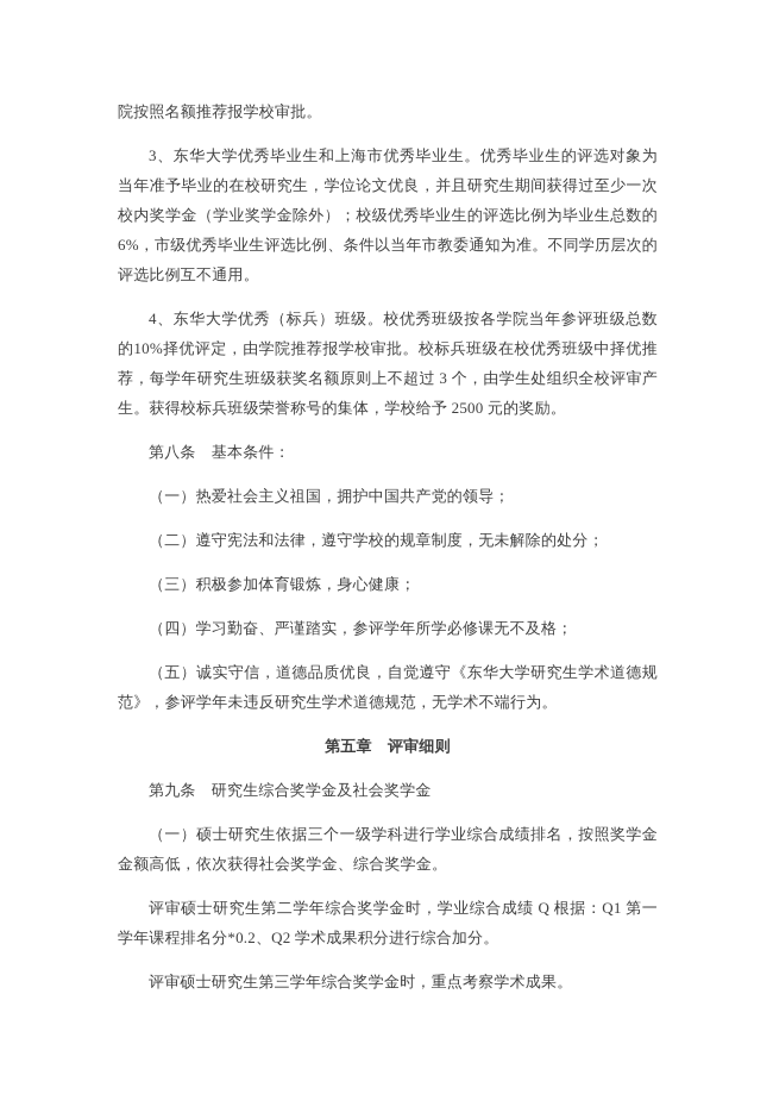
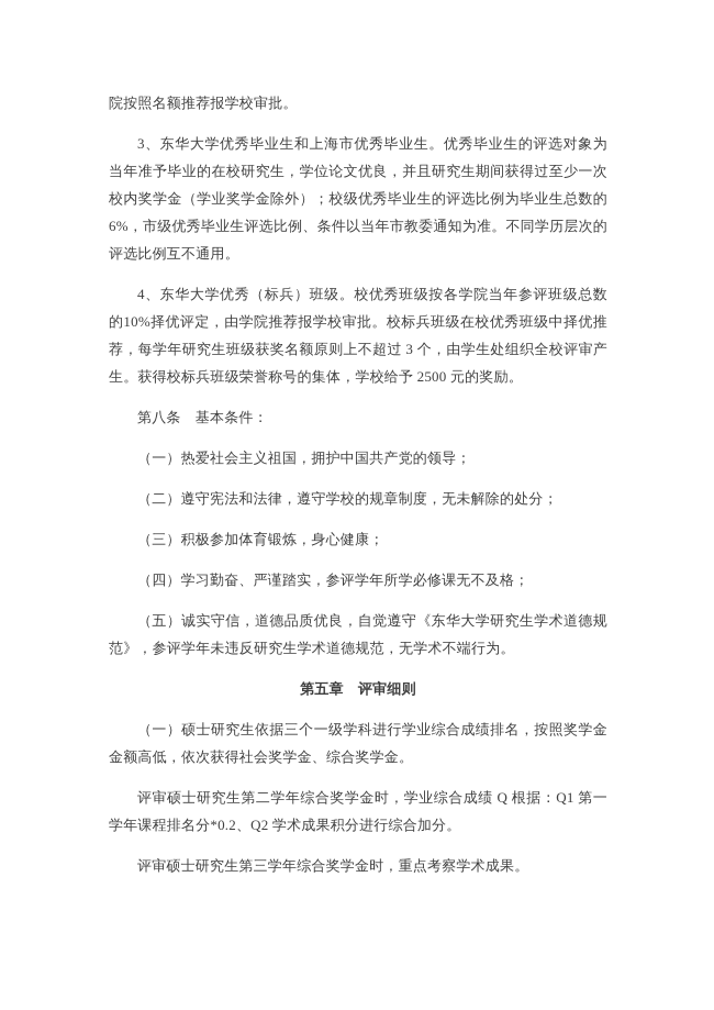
  院按照名额推荐报学校审批。
  3、东华大学优秀毕业生和上海市优秀毕业生。优秀毕业生的评选对象为当年准予毕业的在校研究生，学位论文优良，并且研究生期间获得过至少一次校内奖学金（学业奖学金除外）；校级优秀毕业生的评选比例为毕业生总数的 6%，市级优秀毕业生评选比例、条件以当年市教委通知为准。不同学历层次的评选比例互不通用。
  4、东华大学优秀（标兵）班级。校优秀班级按各学院当年参评班级总数的10%择优评定，由学院推荐报学校审批。校标兵班级在校优秀班级中择优推荐，每学年研究生班级获奖名额原则上不超过 3 个，由学生处组织全校评审产生。获得校标兵班级荣誉称号的集体，学校给予 2500 元的奖励。
  第八条 基本条件：
  （一）热爱社会主义祖国，拥护中国共产党的领导；
  （二）遵守宪法和法律，遵守学校的规章制度，无未解除的处分；
  （三）积极参加体育锻炼，身心健康；
  （四）学习勤奋、严谨踏实，参评学年所学必修课无不及格；
  （五）诚实守信，道德品质优良，自觉遵守《东华大学研究生学术道德规范》，参评学年未违反研究生学术道德规范，无学术不端行为。
  第五章 评审细则
- 第九条 研究生综合奖学金及社会奖学金
  （一）硕士研究生依据三个一级学科进行学业综合成绩排名，按照奖学金金额高低，依次获得社会奖学金、综合奖学金。
  评审硕士研究生第二学年综合奖学金时，学业综合成绩 Q 根据：Q1 第一学年课程排名分*0.2、Q2 学术成果积分进行综合加分。
  评审硕士研究生第三学年综合奖学金时，重点考察学术成果。
